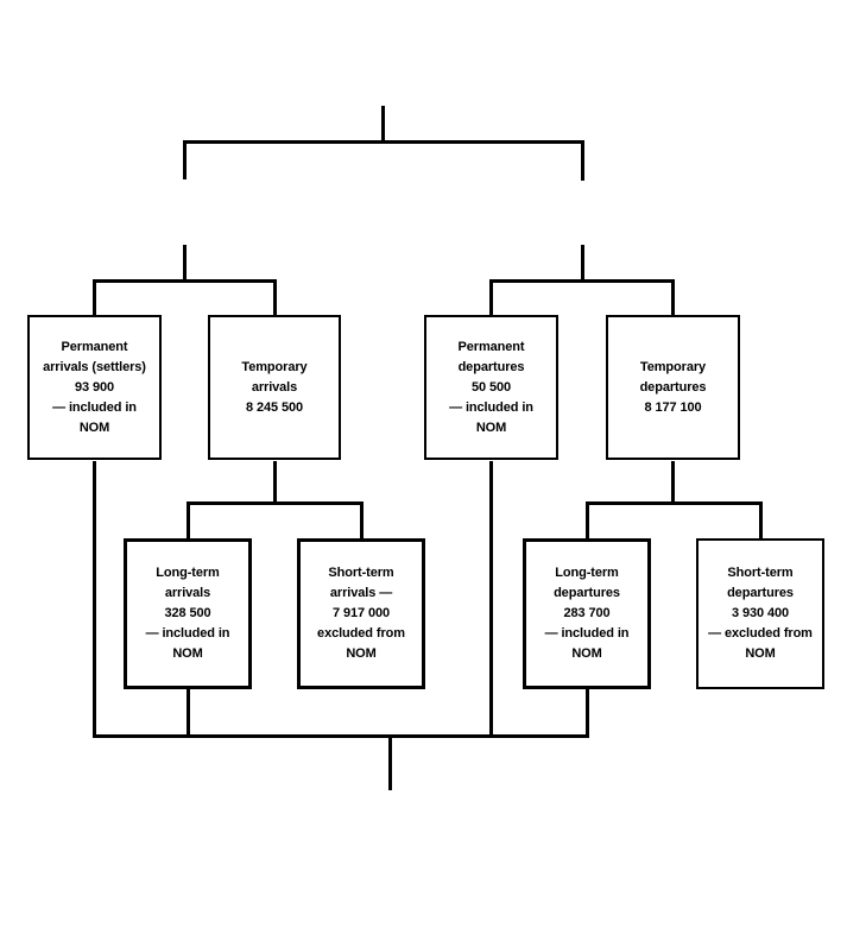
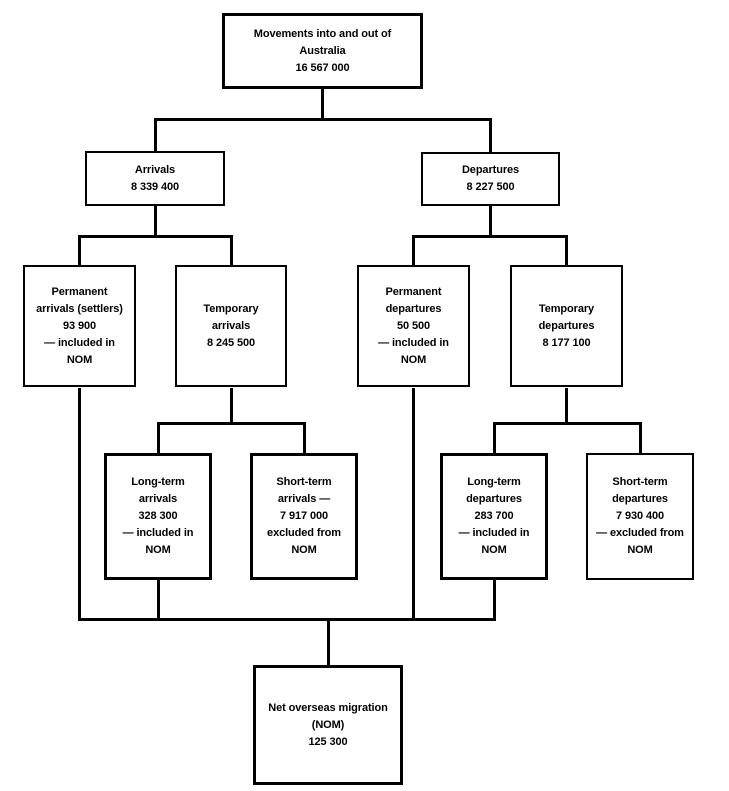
+ Movements into and out of
+ Australia
+ 16 567 000
+ Arrivals
+ 8 339 400
+ Departures
+ 8 227 500
  Permanent
  arrivals (settlers)
  93 900
  — included in
  NOM
  Temporary
  arrivals
  8 245 500
  Permanent
  departures
  50 500
  — included in
  NOM
  Temporary
  departures
  8 177 100
  Long-term
  arrivals
- 328 500
+ 328 300
  — included in
  NOM
  Short-term
  arrivals —
  7 917 000
  excluded from
  NOM
  Long-term
  departures
  283 700
  — included in
  NOM
  Short-term
  departures
- 3 930 400
+ 7 930 400
  — excluded from
  NOM
+ Net overseas migration
+ (NOM)
+ 125 300
